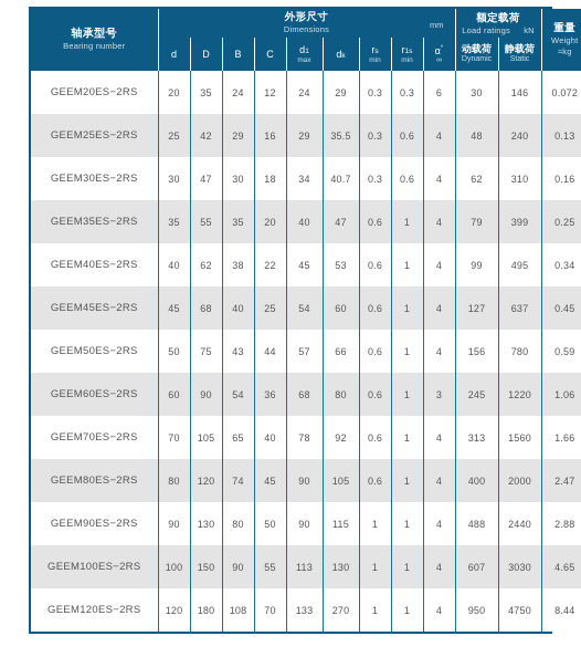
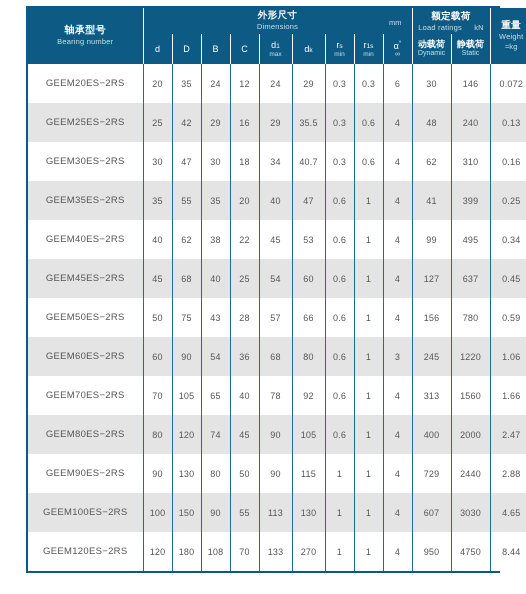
  轴承型号 Bearing number	外形尺寸 Dimensions mm	额定载荷 Load ratings kN	重量 Weight ≈kg
  GEEM20ES−2RS	20	35	24	12	24	29	0.3	0.3	6	30	146	0.072
  GEEM25ES−2RS	25	42	29	16	29	35.5	0.3	0.6	4	48	240	0.13
  GEEM30ES−2RS	30	47	30	18	34	40.7	0.3	0.6	4	62	310	0.16
- GEEM35ES−2RS	35	55	35	20	40	47	0.6	1	4	79	399	0.25
+ GEEM35ES−2RS	35	55	35	20	40	47	0.6	1	4	41	399	0.25
  GEEM40ES−2RS	40	62	38	22	45	53	0.6	1	4	99	495	0.34
  GEEM45ES−2RS	45	68	40	25	54	60	0.6	1	4	127	637	0.45
- GEEM50ES−2RS	50	75	43	44	57	66	0.6	1	4	156	780	0.59
+ GEEM50ES−2RS	50	75	43	28	57	66	0.6	1	4	156	780	0.59
  GEEM60ES−2RS	60	90	54	36	68	80	0.6	1	3	245	1220	1.06
  GEEM70ES−2RS	70	105	65	40	78	92	0.6	1	4	313	1560	1.66
  GEEM80ES−2RS	80	120	74	45	90	105	0.6	1	4	400	2000	2.47
- GEEM90ES−2RS	90	130	80	50	90	115	1	1	4	488	2440	2.88
+ GEEM90ES−2RS	90	130	80	50	90	115	1	1	4	729	2440	2.88
  GEEM100ES−2RS	100	150	90	55	113	130	1	1	4	607	3030	4.65
  GEEM120ES−2RS	120	180	108	70	133	270	1	1	4	950	4750	8.44
